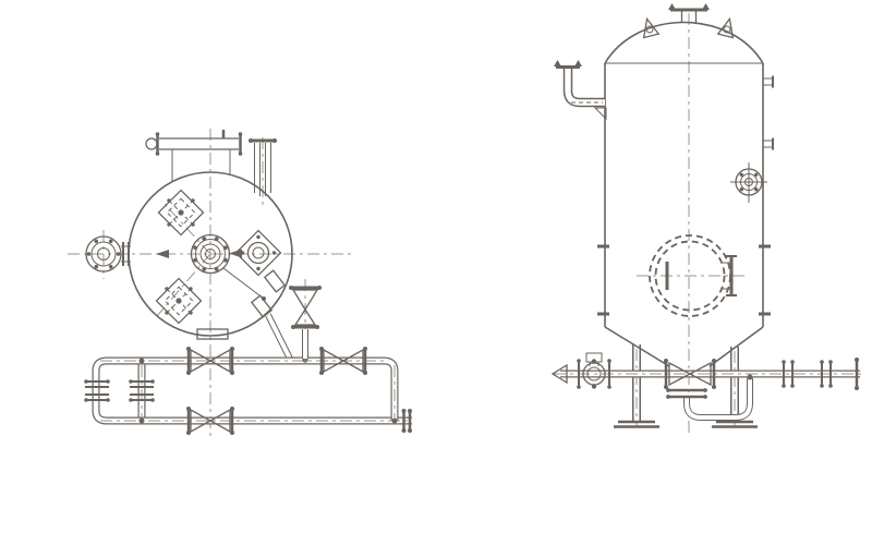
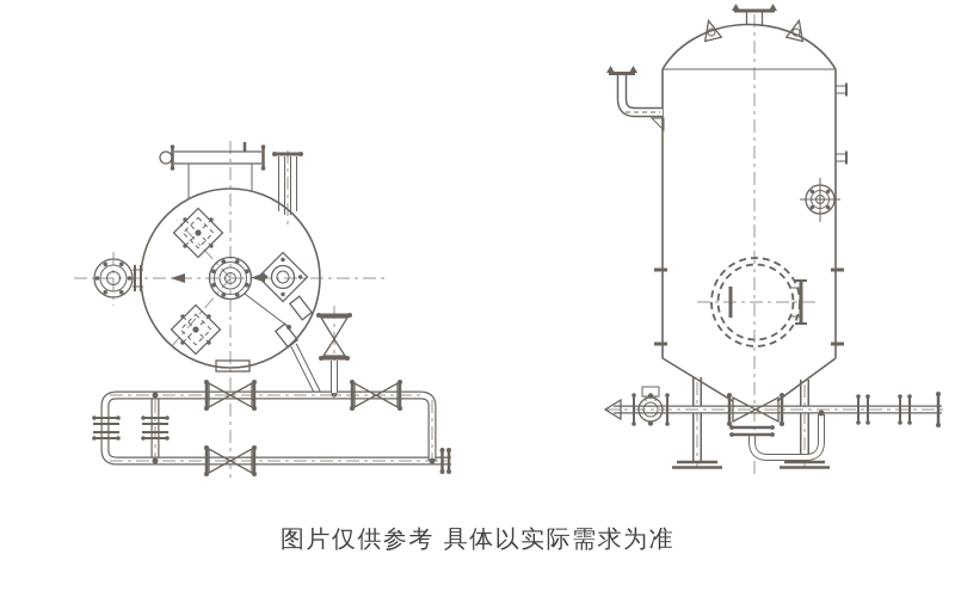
+ 图片仅供参考 具体以实际需求为准
